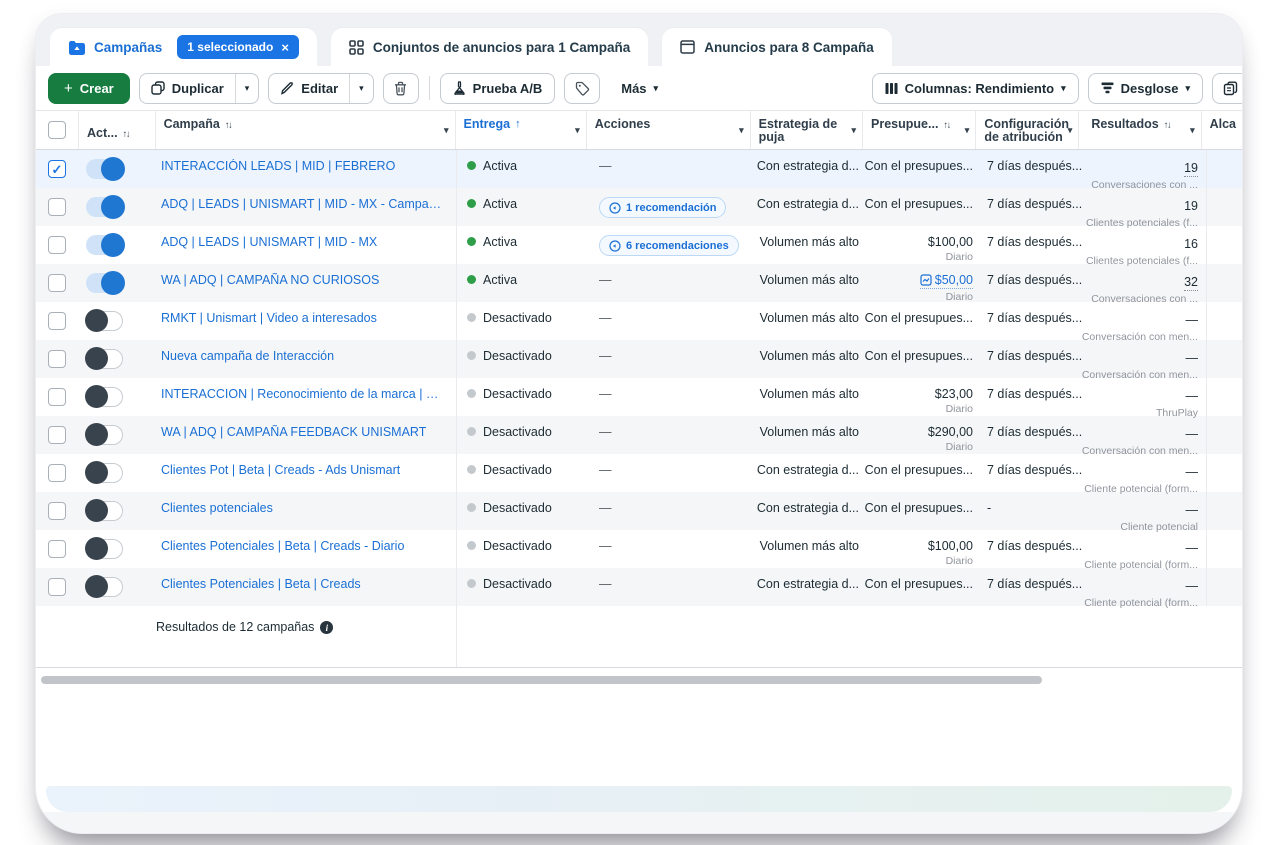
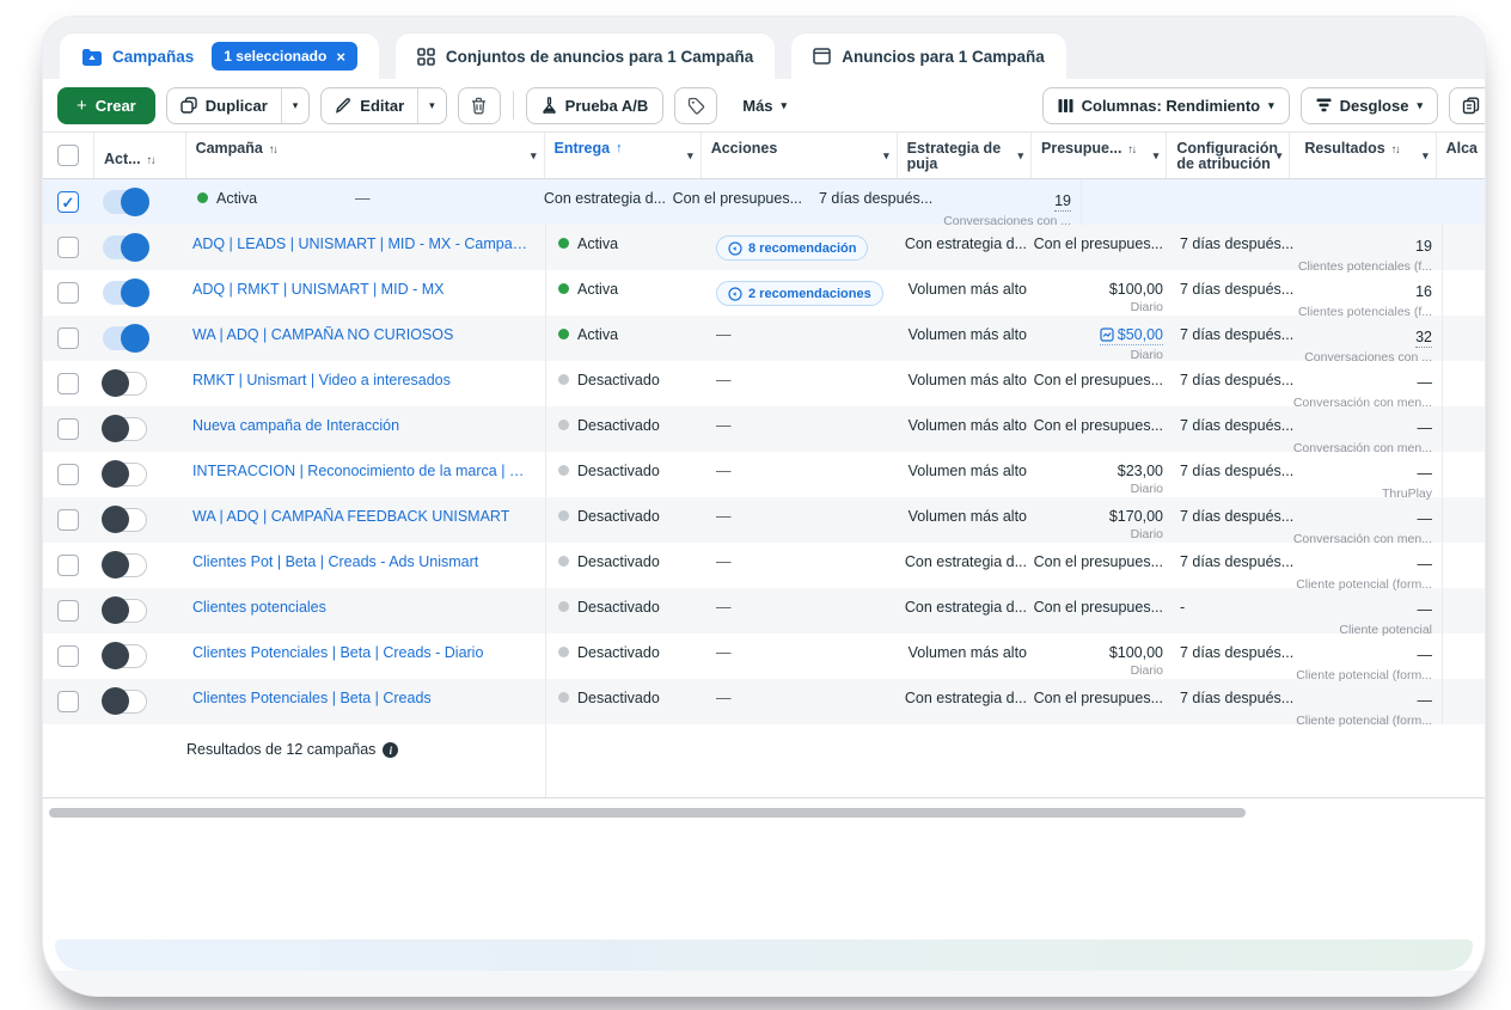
  Campañas
  1 seleccionado
  ×
  Conjuntos de anuncios para 1 Campaña
- Anuncios para 8 Campaña
+ Anuncios para 1 Campaña
  +
  Crear
  Duplicar
  ▾
  Editar
  ▾
  Prueba A/B
  Más
  ▾
  Columnas: Rendimiento
  ▾
  Desglose
  ▾
  Act...
  ↑↓
  Campaña
  ↑↓
  ▾
  Entrega
  ↑
  ▾
  Acciones
  ▾
  Estrategia de puja
  ▾
  Presupue...
  ↑↓
  ▾
  Configuración de atribución
  ▾
  Resultados
  ↑↓
  ▾
  Alca
- INTERACCIÓN LEADS | MID | FEBRERO
  Activa
  —
  Con estrategia d...
  Con el presupues...
  7 días después...
  19
  Conversaciones con ...
  ADQ | LEADS | UNISMART | MID - MX - Campaña
  Activa
- 1 recomendación
+ 8 recomendación
  Con estrategia d...
  Con el presupues...
  7 días después...
  19
  Clientes potenciales (f...
- ADQ | LEADS | UNISMART | MID - MX
+ ADQ | RMKT | UNISMART | MID - MX
  Activa
- 6 recomendaciones
+ 2 recomendaciones
  Volumen más alto
  $100,00
  Diario
  7 días después...
  16
  Clientes potenciales (f...
  WA | ADQ | CAMPAÑA NO CURIOSOS
  Activa
  —
  Volumen más alto
  $50,00
  Diario
  7 días después...
  32
  Conversaciones con ...
  RMKT | Unismart | Video a interesados
  Desactivado
  —
  Volumen más alto
  Con el presupues...
  7 días después...
  —
  Conversación con men...
  Nueva campaña de Interacción
  Desactivado
  —
  Volumen más alto
  Con el presupues...
  7 días después...
  —
  Conversación con men...
  INTERACCION | Reconocimiento de la marca | UN
  Desactivado
  —
  Volumen más alto
  $23,00
  Diario
  7 días después...
  —
  ThruPlay
  WA | ADQ | CAMPAÑA FEEDBACK UNISMART
  Desactivado
  —
  Volumen más alto
- $290,00
+ $170,00
  Diario
  7 días después...
  —
  Conversación con men...
  Clientes Pot | Beta | Creads - Ads Unismart
  Desactivado
  —
  Con estrategia d...
  Con el presupues...
  7 días después...
  —
  Cliente potencial (form...
  Clientes potenciales
  Desactivado
  —
  Con estrategia d...
  Con el presupues...
  -
  —
  Cliente potencial
  Clientes Potenciales | Beta | Creads - Diario
  Desactivado
  —
  Volumen más alto
  $100,00
  Diario
  7 días después...
  —
  Cliente potencial (form...
  Clientes Potenciales | Beta | Creads
  Desactivado
  —
  Con estrategia d...
  Con el presupues...
  7 días después...
  —
  Cliente potencial (form...
  Resultados de 12 campañas
  i
